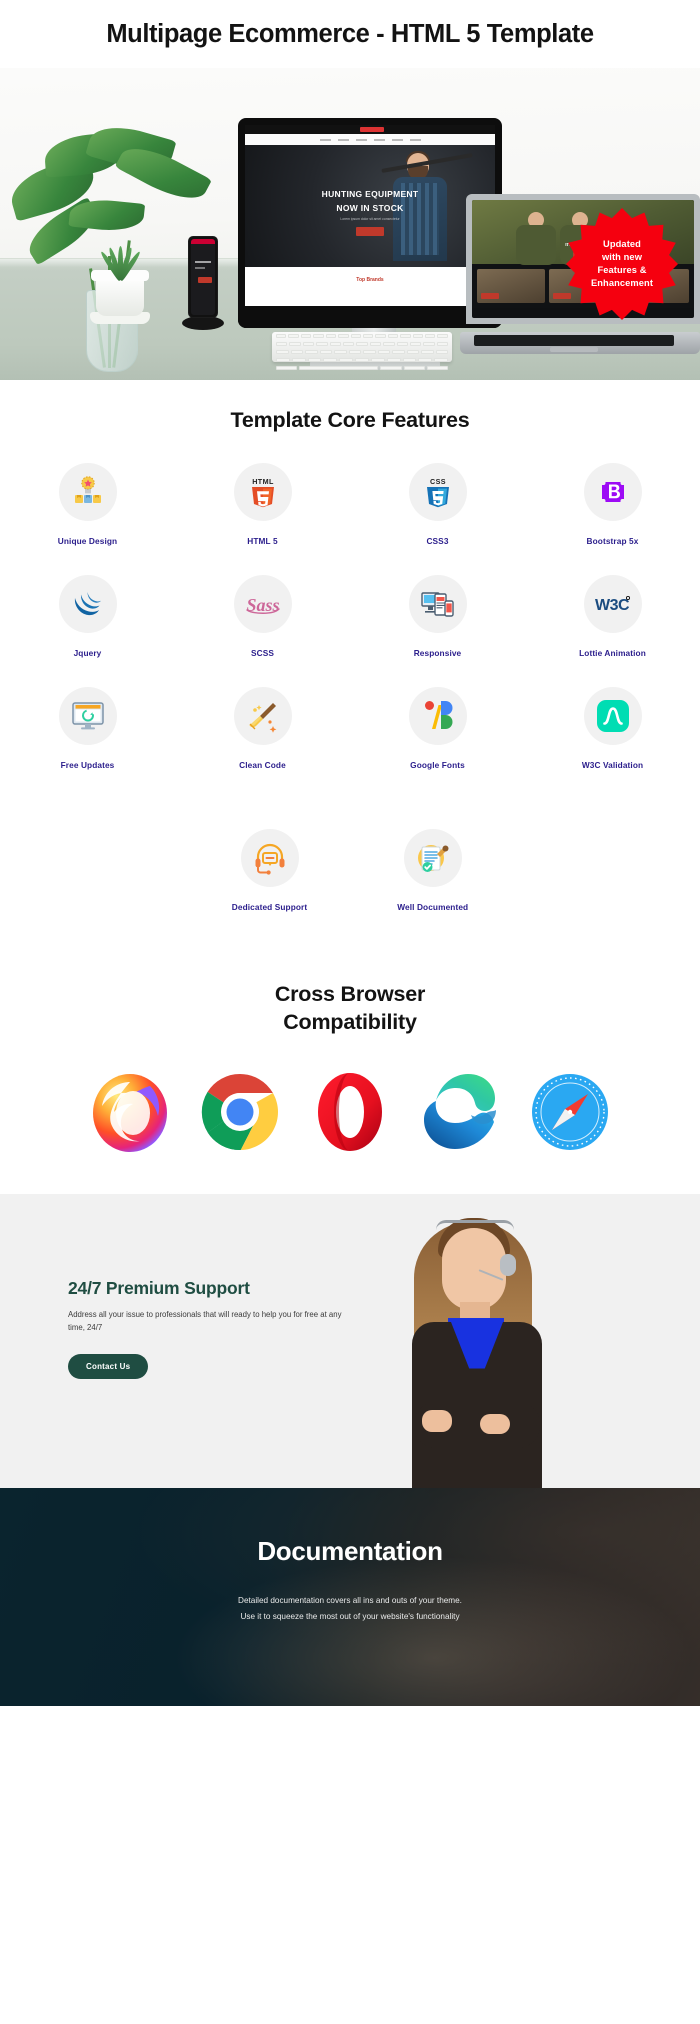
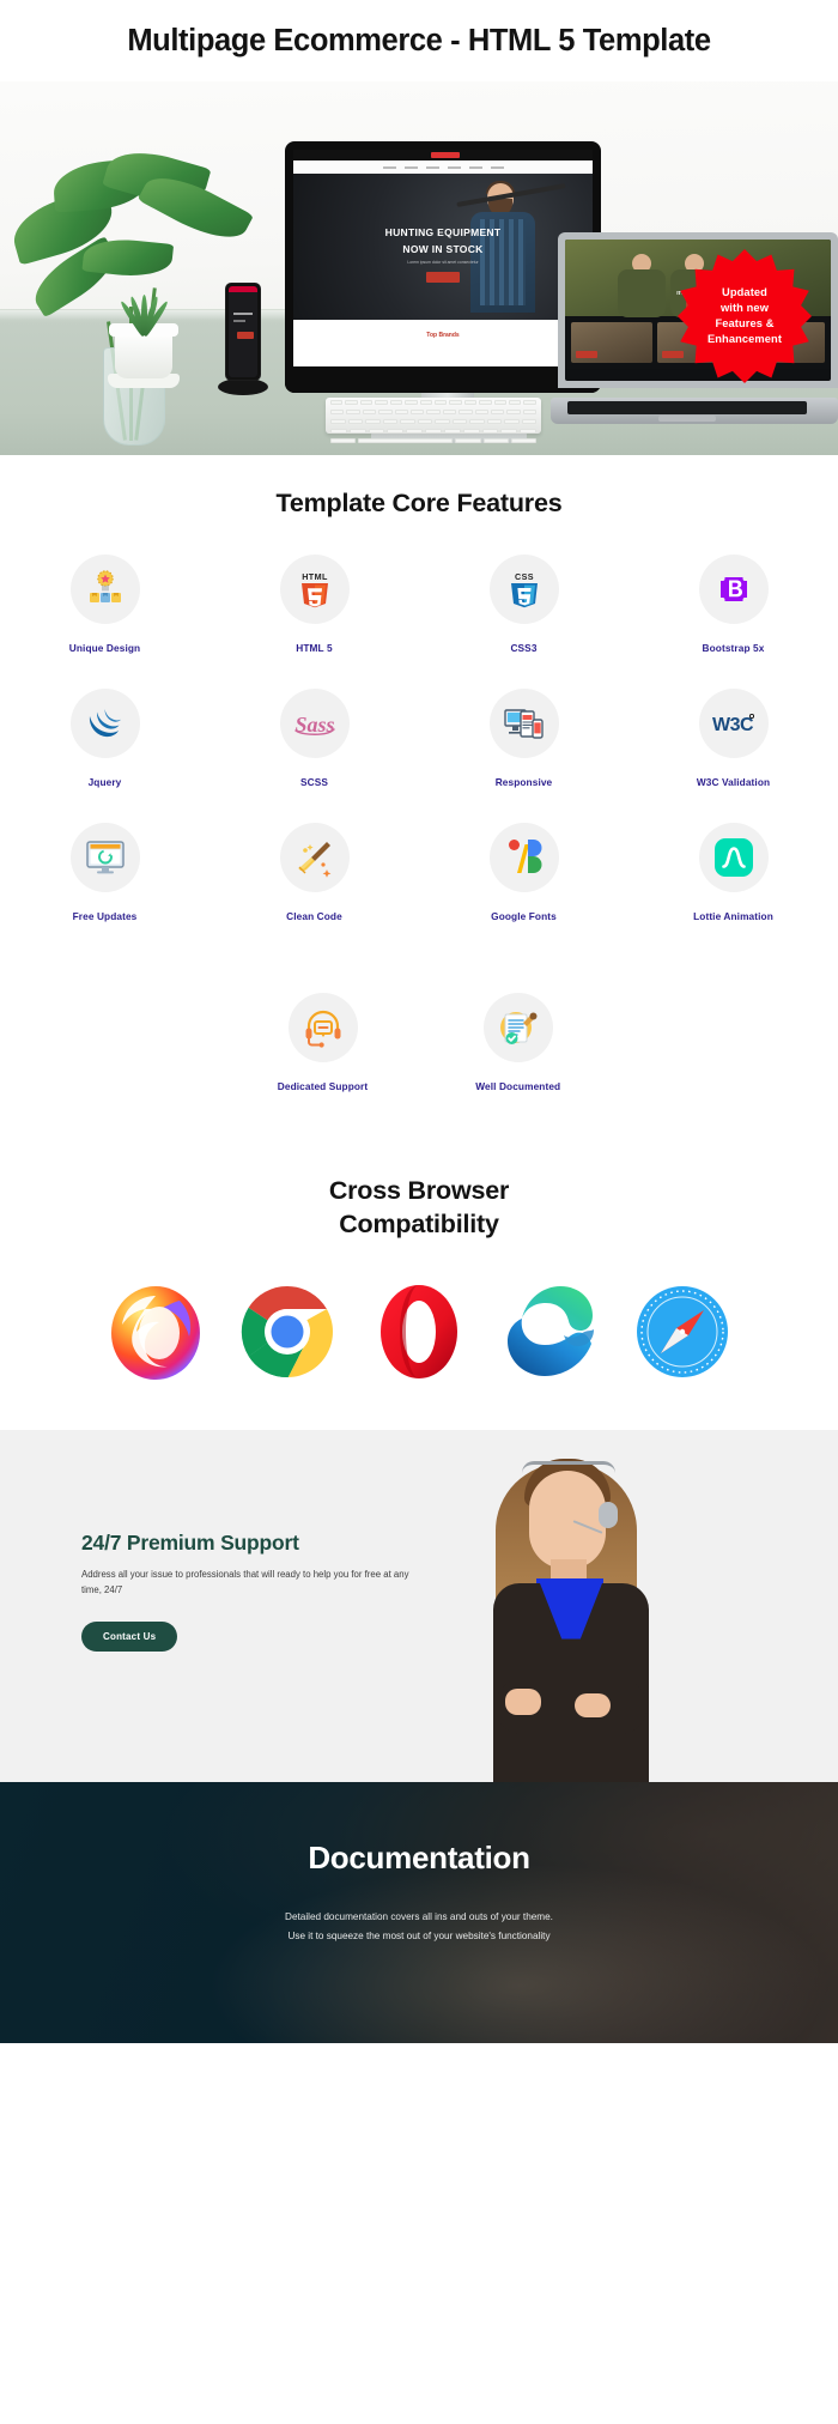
  Multipage Ecommerce - HTML 5 Template
  HUNTING EQUIPMENT
  NOW IN STOCK
  Updated
  with new
  Features &
  Enhancement
  Template Core Features
  Unique Design
  HTML
  HTML 5
  CSS
  CSS3
  Bootstrap 5x
  Jquery
  Sass
  SCSS
  Responsive
  W3C
- Lottie Animation
+ W3C Validation
  Free Updates
  Clean Code
  Google Fonts
- W3C Validation
+ Lottie Animation
  Dedicated Support
  Well Documented
  Cross Browser
  Compatibility
  24/7 Premium Support
  Address all your issue to professionals that will ready to help you for free at any time, 24/7
  Contact Us
  Documentation
  Detailed documentation covers all ins and outs of your theme.
  Use it to squeeze the most out of your website's functionality
